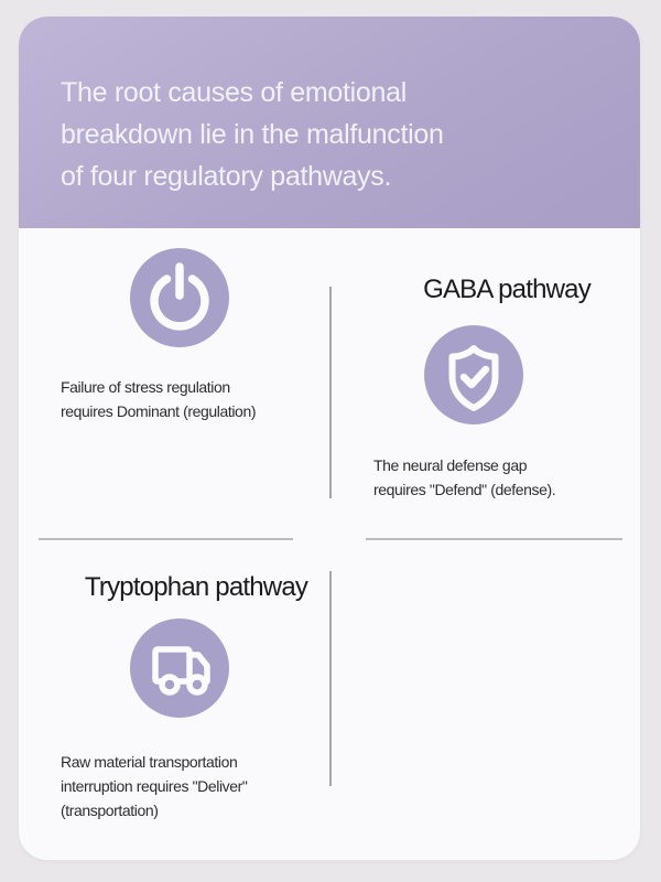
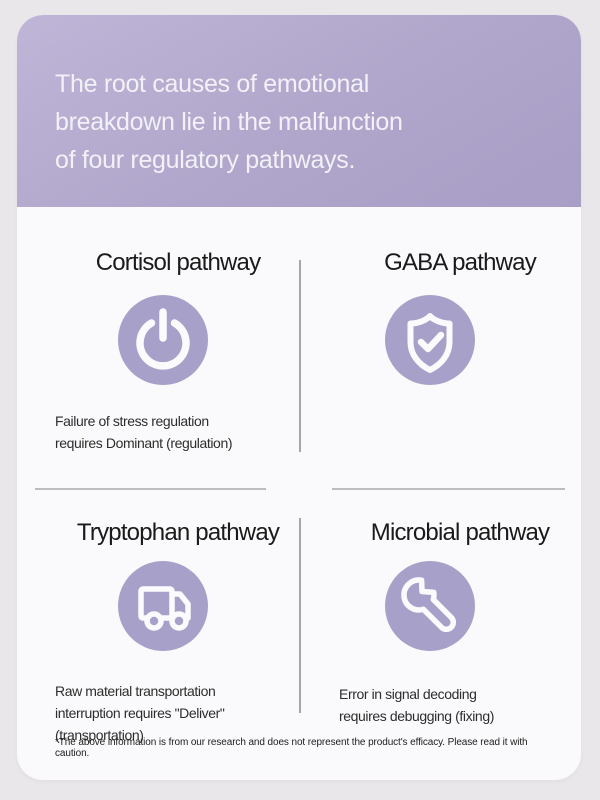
  The root causes of emotional
  breakdown lie in the malfunction
  of four regulatory pathways.
+ Cortisol pathway
  Failure of stress regulation
  requires Dominant (regulation)
  GABA pathway
- The neural defense gap
- requires "Defend" (defense).
  Tryptophan pathway
  Raw material transportation
  interruption requires "Deliver"
  (transportation)
+ Microbial pathway
+ Error in signal decoding
+ requires debugging (fixing)
+ *The above information is from our research and does not represent the product's efficacy. Please read it with caution.
